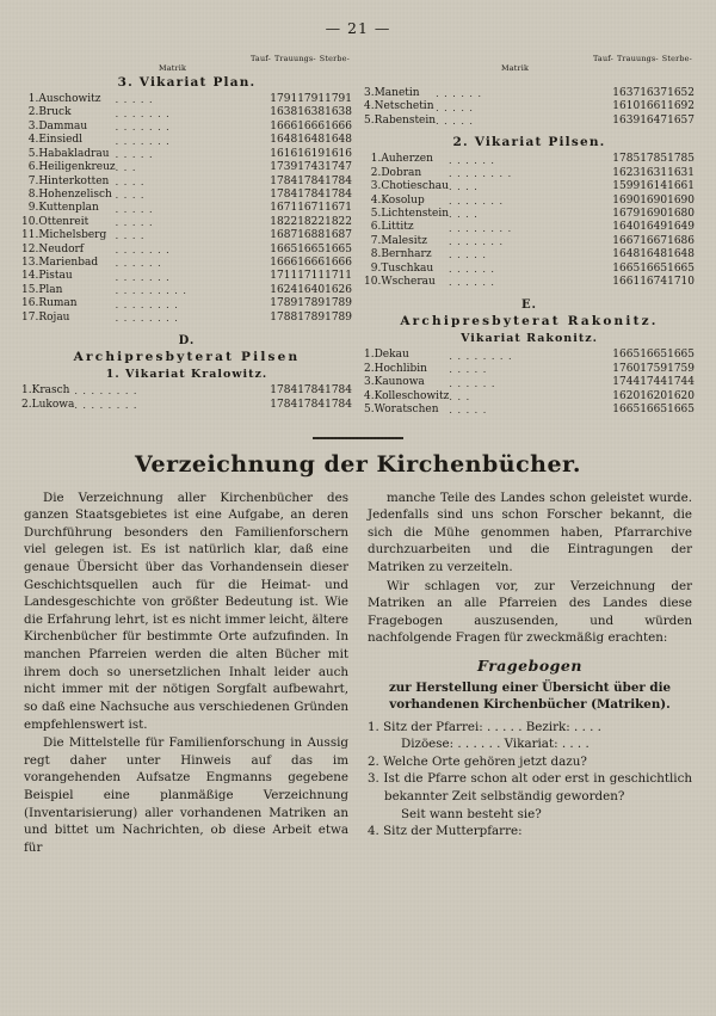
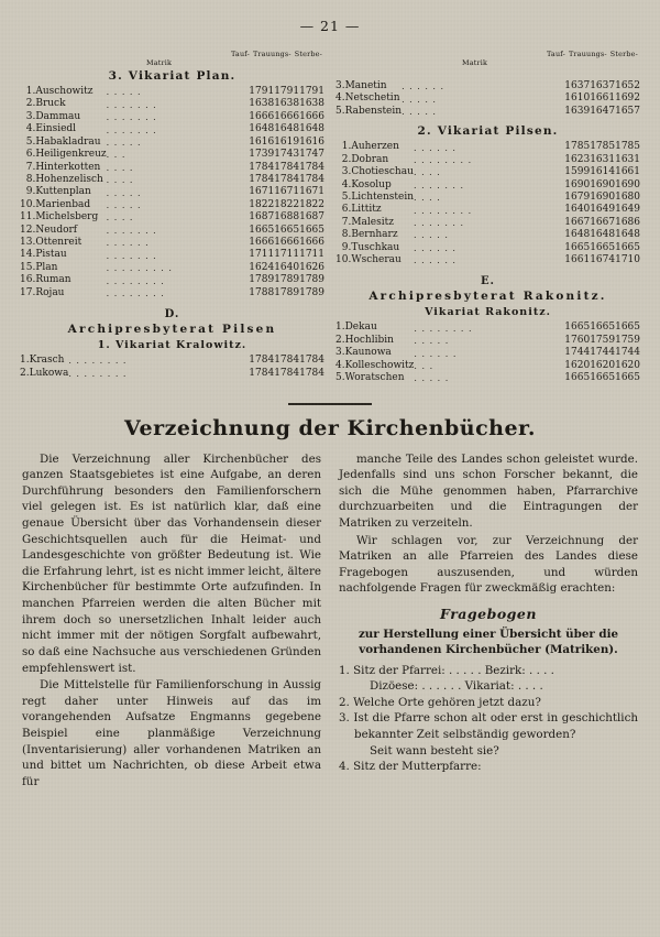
  — 21 —
  Tauf-
  Trauungs-
  Sterbe-
  Matrik
  3. Vikariat Plan.
  1.	Auschowitz	. . . . .	1791	1791	1791
  2.	Bruck	. . . . . . .	1638	1638	1638
  3.	Dammau	. . . . . . .	1666	1666	1666
  4.	Einsiedl	. . . . . . .	1648	1648	1648
  5.	Habakladrau	. . . . .	1616	1619	1616
  6.	Heiligenkreuz	. . .	1739	1743	1747
  7.	Hinterkotten	. . . .	1784	1784	1784
  8.	Hohenzelisch	. . . .	1784	1784	1784
  9.	Kuttenplan	. . . . .	1671	1671	1671
- 10.	Ottenreit	. . . . .	1822	1822	1822
+ 10.	Marienbad	. . . . .	1822	1822	1822
  11.	Michelsberg	. . . .	1687	1688	1687
  12.	Neudorf	. . . . . . .	1665	1665	1665
- 13.	Marienbad	. . . . . .	1666	1666	1666
+ 13.	Ottenreit	. . . . . .	1666	1666	1666
  14.	Pistau	. . . . . . .	1711	1711	1711
  15.	Plan	. . . . . . . . .	1624	1640	1626
  16.	Ruman	. . . . . . . .	1789	1789	1789
  17.	Rojau	. . . . . . . .	1788	1789	1789
  D.
  Archipresbyterat Pilsen
  1. Vikariat Kralowitz.
  1.	Krasch	. . . . . . . .	1784	1784	1784
  2.	Lukowa	. . . . . . . .	1784	1784	1784
  Tauf-
  Trauungs-
  Sterbe-
  Matrik
  3.	Manetin	. . . . . .	1637	1637	1652
  4.	Netschetin	. . . . .	1610	1661	1692
  5.	Rabenstein	. . . . .	1639	1647	1657
  2. Vikariat Pilsen.
  1.	Auherzen	. . . . . .	1785	1785	1785
  2.	Dobran	. . . . . . . .	1623	1631	1631
  3.	Chotieschau	. . . .	1599	1614	1661
  4.	Kosolup	. . . . . . .	1690	1690	1690
  5.	Lichtenstein	. . . .	1679	1690	1680
  6.	Littitz	. . . . . . . .	1640	1649	1649
  7.	Malesitz	. . . . . . .	1667	1667	1686
  8.	Bernharz	. . . . .	1648	1648	1648
  9.	Tuschkau	. . . . . .	1665	1665	1665
  10.	Wscherau	. . . . . .	1661	1674	1710
  E.
  Archipresbyterat Rakonitz.
  Vikariat Rakonitz.
  1.	Dekau	. . . . . . . .	1665	1665	1665
  2.	Hochlibin	. . . . .	1760	1759	1759
  3.	Kaunowa	. . . . . .	1744	1744	1744
  4.	Kolleschowitz	. . .	1620	1620	1620
  5.	Woratschen	. . . . .	1665	1665	1665
  Verzeichnung der Kirchenbücher.
  Die Verzeichnung aller Kirchenbücher des ganzen Staatsgebietes ist eine Aufgabe, an deren Durchführung besonders den Familienforschern viel gelegen ist. Es ist natürlich klar, daß eine genaue Übersicht über das Vorhandensein dieser Geschichtsquellen auch für die Heimat- und Landesgeschichte von größter Bedeutung ist. Wie die Erfahrung lehrt, ist es nicht immer leicht, ältere Kirchenbücher für bestimmte Orte aufzufinden. In manchen Pfarreien werden die alten Bücher mit ihrem doch so unersetzlichen Inhalt leider auch nicht immer mit der nötigen Sorgfalt aufbewahrt, so daß eine Nachsuche aus verschiedenen Gründen empfehlenswert ist.
  Die Mittelstelle für Familienforschung in Aussig regt daher unter Hinweis auf das im vorangehenden Aufsatze Engmanns gegebene Beispiel eine planmäßige Verzeichnung (Inventarisierung) aller vorhandenen Matriken an und bittet um Nachrichten, ob diese Arbeit etwa für
  manche Teile des Landes schon geleistet wurde. Jedenfalls sind uns schon Forscher bekannt, die sich die Mühe genommen haben, Pfarrarchive durchzuarbeiten und die Eintragungen der Matriken zu verzeiteln.
  Wir schlagen vor, zur Verzeichnung der Matriken an alle Pfarreien des Landes diese Fragebogen auszusenden, und würden nachfolgende Fragen für zweckmäßig erachten:
  Fragebogen
  zur Herstellung einer Übersicht über die vorhandenen Kirchenbücher (Matriken).
  1. Sitz der Pfarrei: . . . . . Bezirk: . . . .
  Dizöese: . . . . . . Vikariat: . . . .
  2. Welche Orte gehören jetzt dazu?
  3. Ist die Pfarre schon alt oder erst in geschichtlich bekannter Zeit selbständig geworden?
  Seit wann besteht sie?
  4. Sitz der Mutterpfarre:
